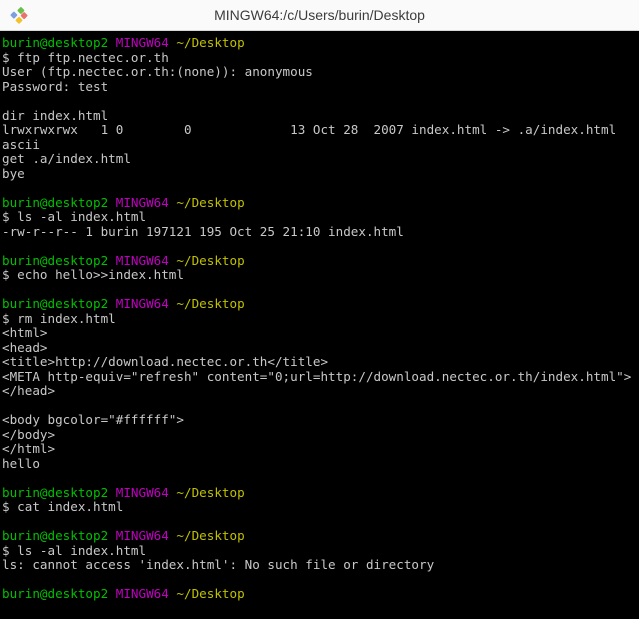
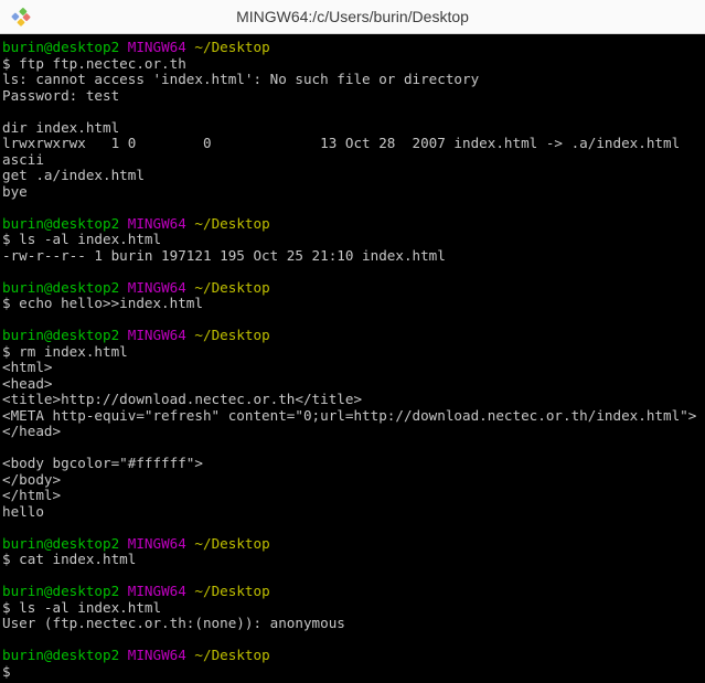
  MINGW64:/c/Users/burin/Desktop
  burin@desktop2 MINGW64 ~/Desktop
  $ ftp ftp.nectec.or.th
- User (ftp.nectec.or.th:(none)): anonymous
+ ls: cannot access 'index.html': No such file or directory
  Password: test
  dir index.html
  lrwxrwxrwx 1 0 0 13 Oct 28 2007 index.html -> .a/index.html
  ascii
  get .a/index.html
  bye
  burin@desktop2 MINGW64 ~/Desktop
  $ ls -al index.html
  -rw-r--r-- 1 burin 197121 195 Oct 25 21:10 index.html
  burin@desktop2 MINGW64 ~/Desktop
  $ echo hello>>index.html
  burin@desktop2 MINGW64 ~/Desktop
  $ rm index.html
  <html>
  <head>
  <title>http://download.nectec.or.th</title>
  <META http-equiv="refresh" content="0;url=http://download.nectec.or.th/index.html">
  </head>
  <body bgcolor="#ffffff">
  </body>
  </html>
  hello
  burin@desktop2 MINGW64 ~/Desktop
  $ cat index.html
  burin@desktop2 MINGW64 ~/Desktop
  $ ls -al index.html
- ls: cannot access 'index.html': No such file or directory
+ User (ftp.nectec.or.th:(none)): anonymous
  burin@desktop2 MINGW64 ~/Desktop
+ $
